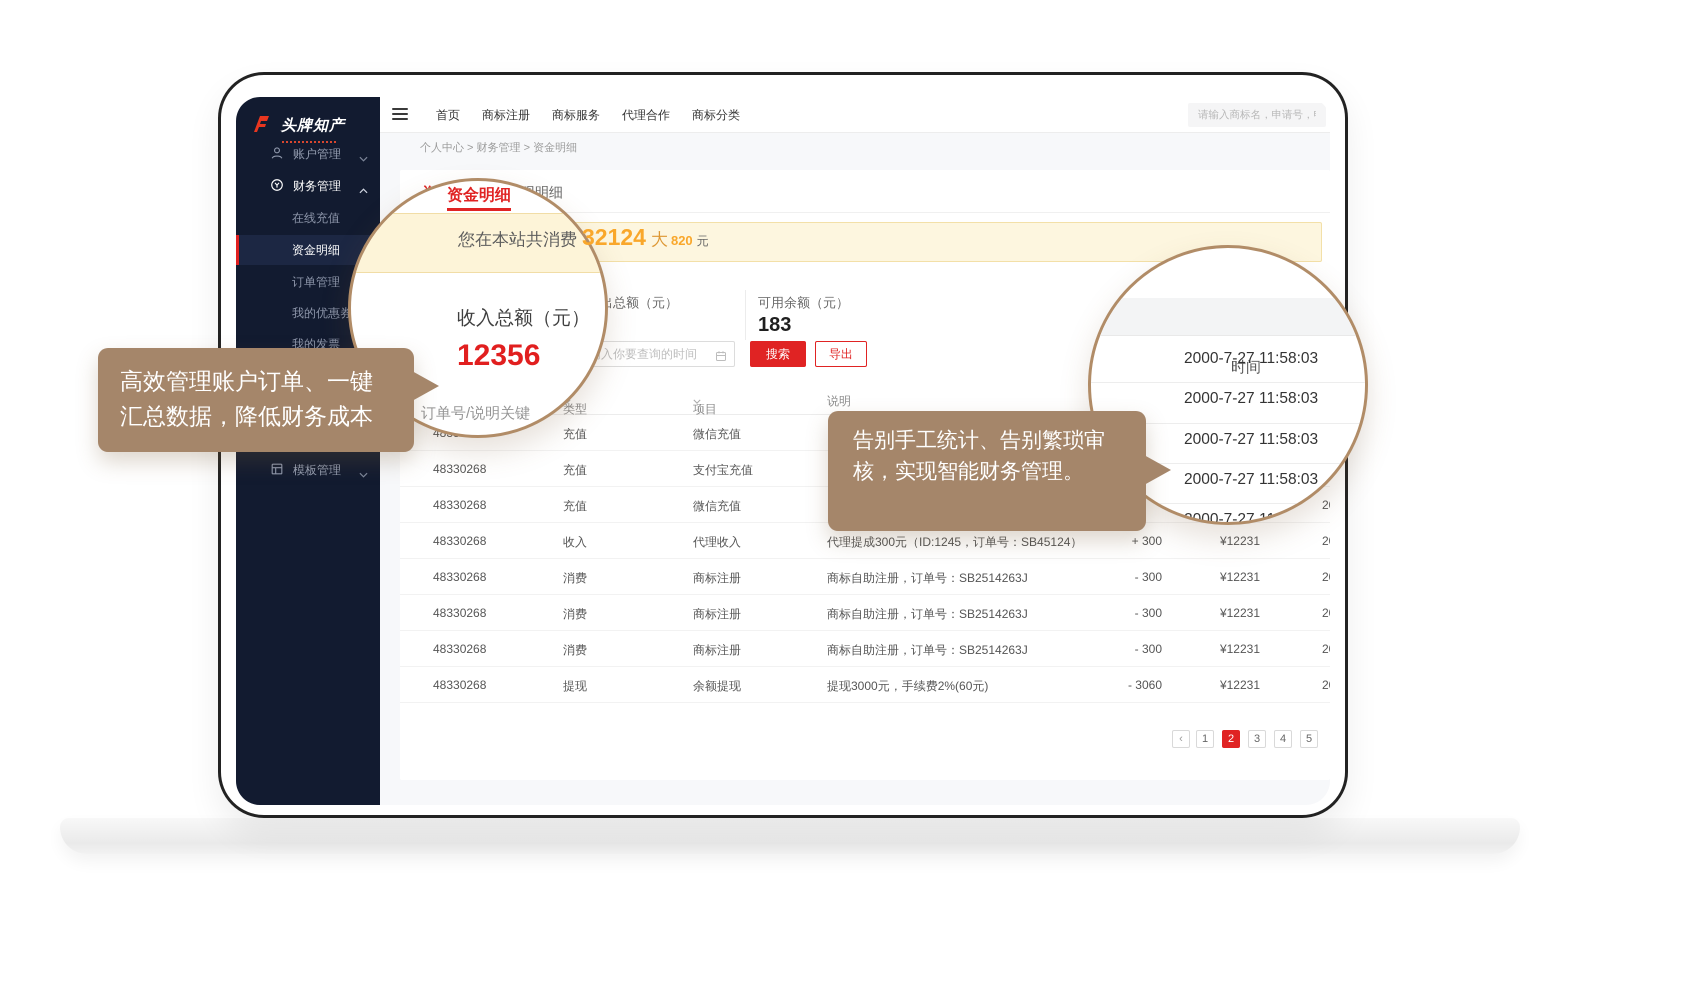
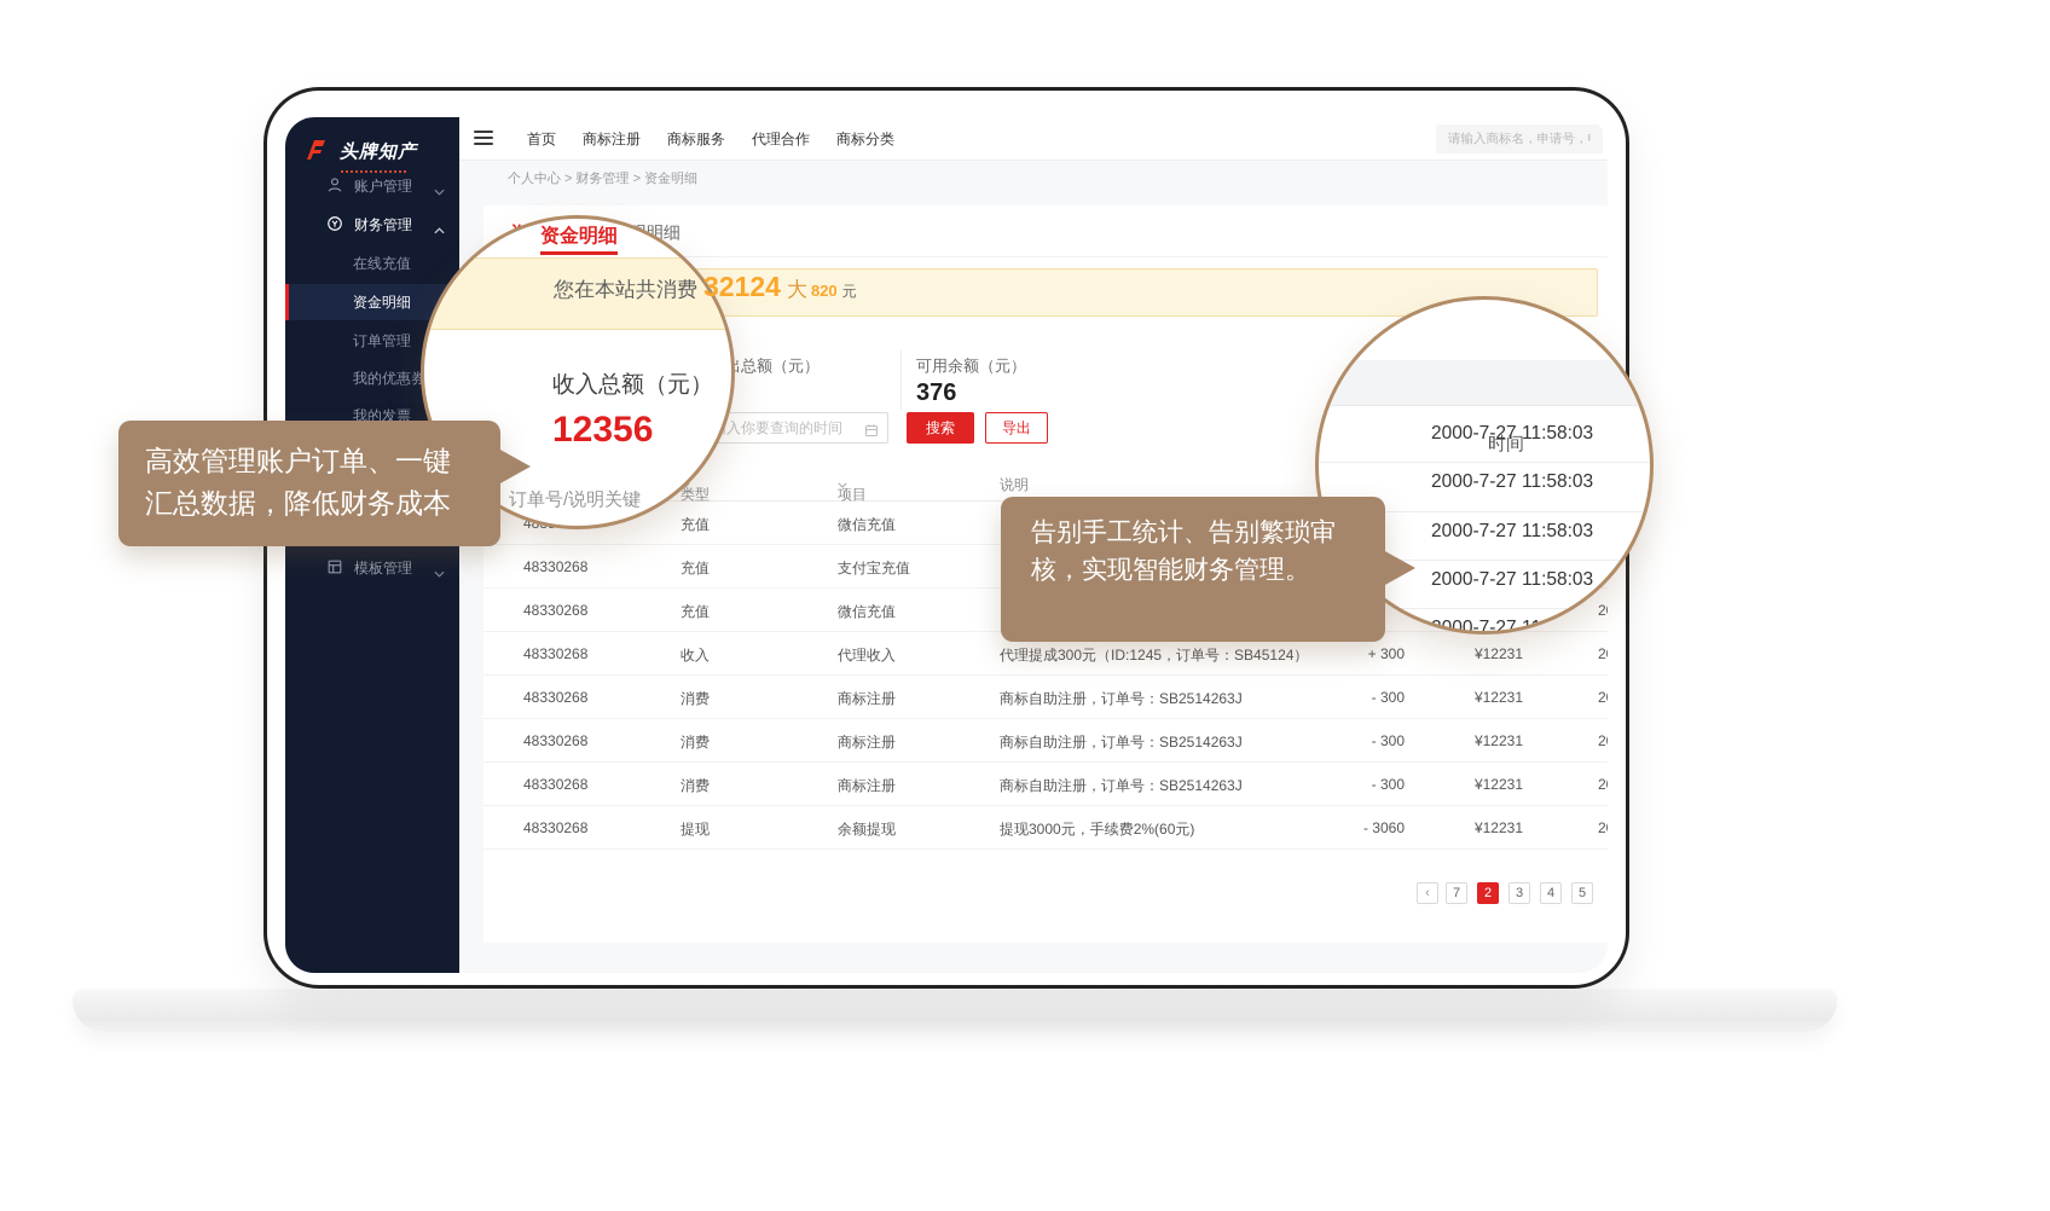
  头牌知产
  账户管理
  财务管理
  在线充值
  资金明细
  订单管理
  我的优惠券
  我的发票
  模板管理
  首页
  商标注册
  商标服务
  代理合作
  商标分类
  请输入商标名，申请号，
  个人中心 > 财务管理 > 资金明细
  总额（元）
  可用余额（元）
- 183
+ 376
  入你要查询的时间
  搜索
  导出
  类型
  项目
  说明
  充值
  微信充值
  48330268
  充值
  支付宝充值
  48330268
  充值
  微信充值
  48330268
  收入
  代理收入
  代理提成300元（ID:1245，订单号：SB45124）
  + 300
  ¥12231
  48330268
  消费
  商标注册
  商标自助注册，订单号：SB2514263J
  - 300
  ¥12231
  48330268
  消费
  商标注册
  商标自助注册，订单号：SB2514263J
  - 300
  ¥12231
  48330268
  消费
  商标注册
  商标自助注册，订单号：SB2514263J
  - 300
  ¥12231
  48330268
  提现
  余额提现
  提现3000元，手续费2%(60元)
  - 3060
  ¥12231
  ‹
- 1
+ 7
  2
  3
  4
  5
  资金明细
  收入总额（元）
  12356
  订单号/说明关键
  您在本站共消费
  32124
  大
  820
  元
  时间
  2000-7-27 11:58:03
  2000-7-27 11:58:03
  2000-7-27 11:58:03
  2000-7-27 11:58:03
  2000-7-27 11:58:03
  高效管理账户订单、一键汇总数据，降低财务成本
  告别手工统计、告别繁琐审核，实现智能财务管理。
